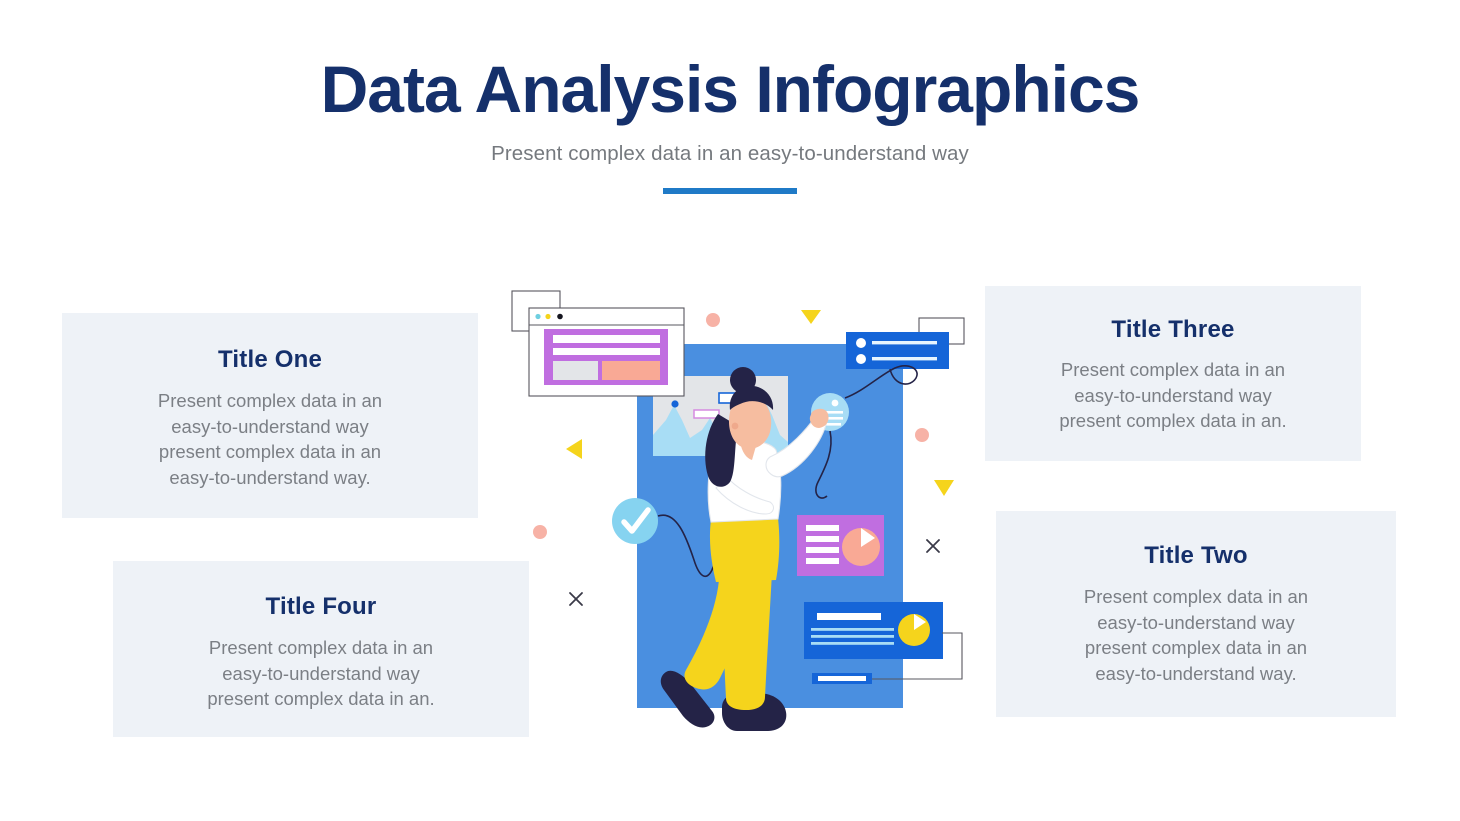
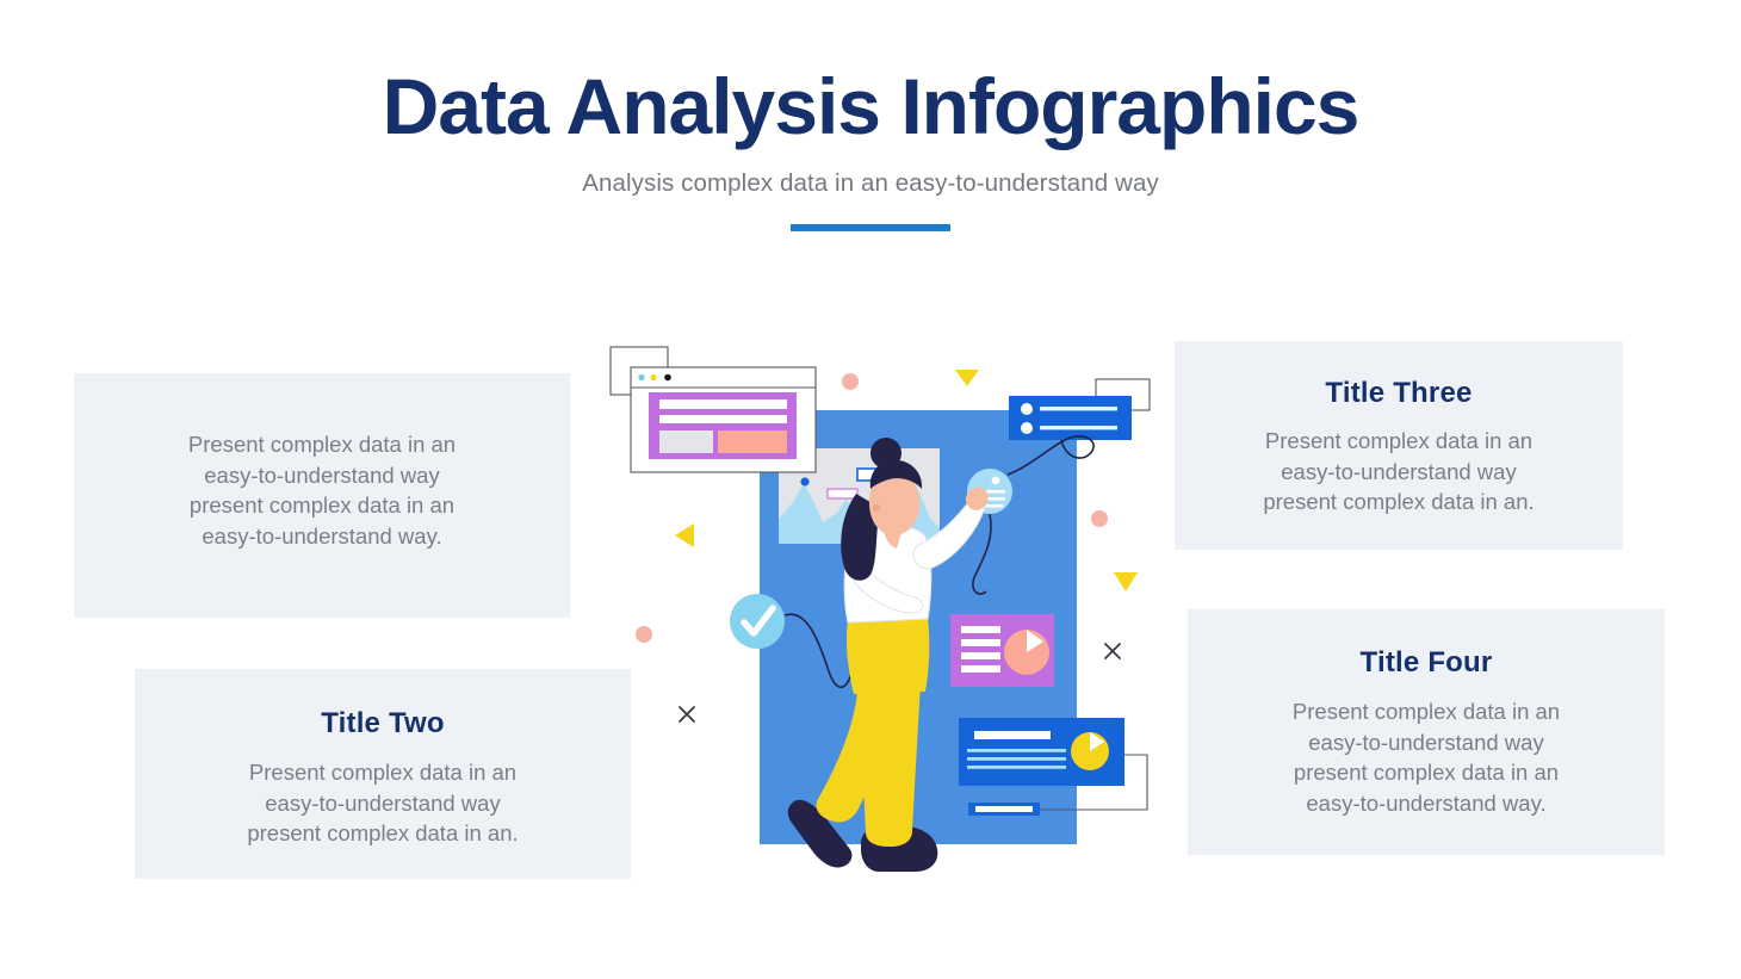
  Data Analysis Infographics
- Present complex data in an easy-to-understand way
+ Analysis complex data in an easy-to-understand way
- Title One
  Present complex data in an
  easy-to-understand way
  present complex data in an
  easy-to-understand way.
- Title Four
+ Title Two
  Present complex data in an
  easy-to-understand way
  present complex data in an.
  Title Three
  Present complex data in an
  easy-to-understand way
  present complex data in an.
- Title Two
+ Title Four
  Present complex data in an
  easy-to-understand way
  present complex data in an
  easy-to-understand way.
